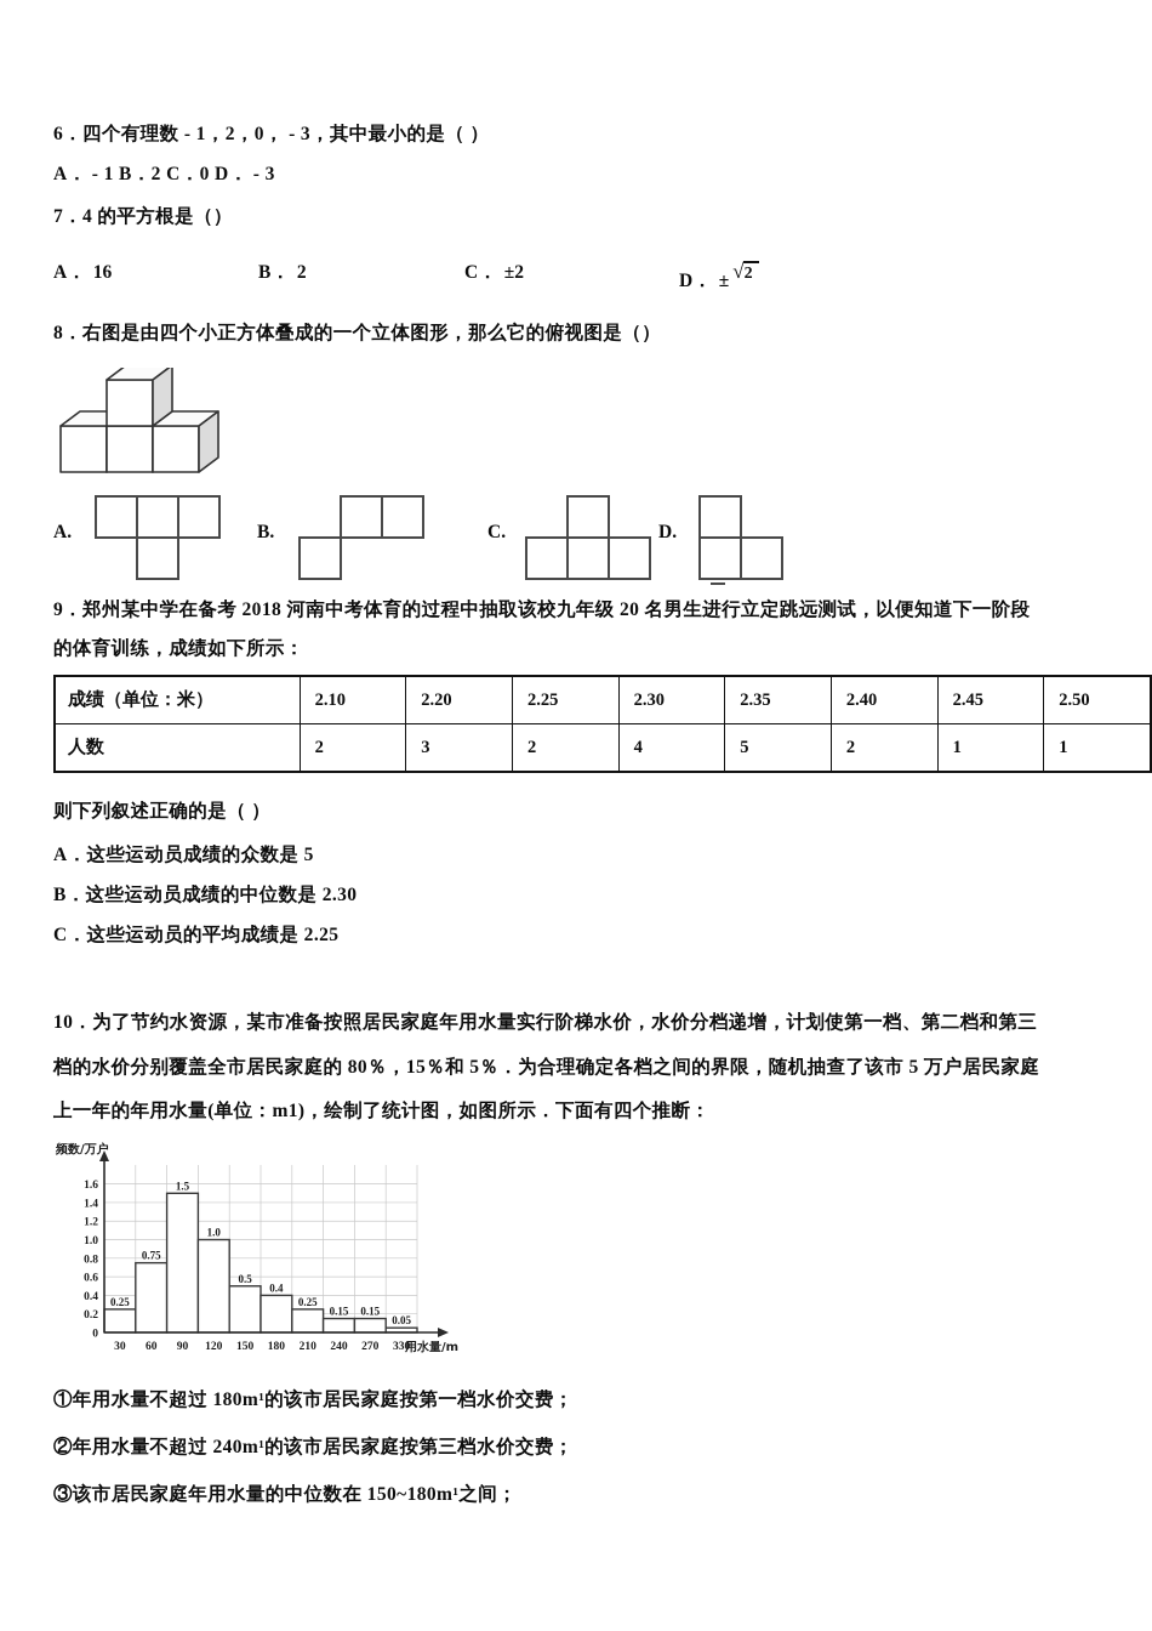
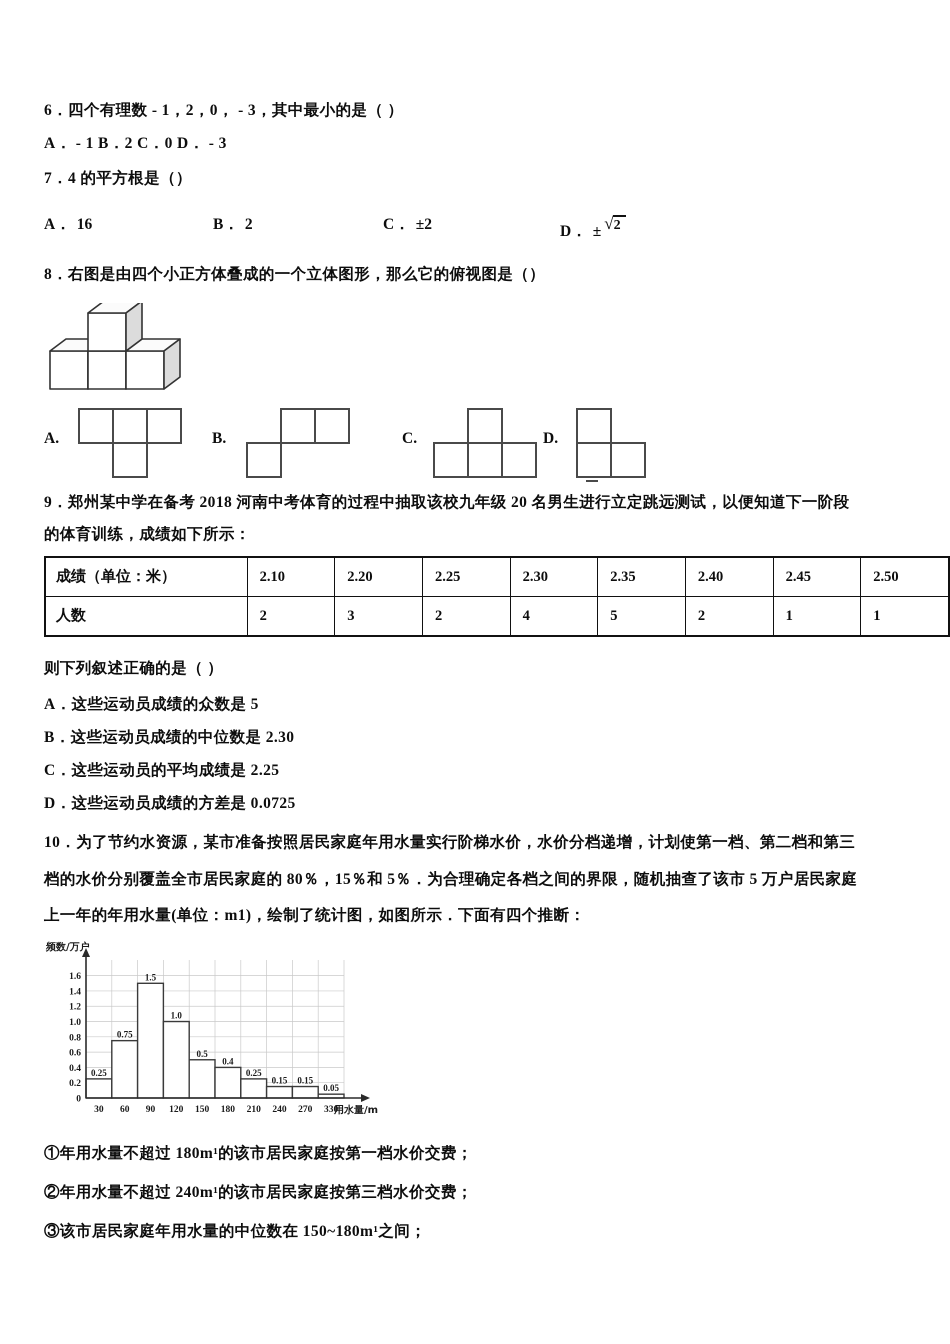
  6．四个有理数 - 1，2，0， - 3，其中最小的是（ ）
  A． - 1 B．2 C．0 D． - 3
  7．4 的平方根是（）
  A． 16
  B． 2
  C． ±2
  D． ± √2
  8．右图是由四个小正方体叠成的一个立体图形，那么它的俯视图是（）
  A.
  B.
  C.
  D.
  9．郑州某中学在备考 2018 河南中考体育的过程中抽取该校九年级 20 名男生进行立定跳远测试，以便知道下一阶段
  的体育训练，成绩如下所示：
  成绩（单位：米）	2.10	2.20	2.25	2.30	2.35	2.40	2.45	2.50
  人数	2	3	2	4	5	2	1	1
  则下列叙述正确的是（ ）
  A．这些运动员成绩的众数是 5
  B．这些运动员成绩的中位数是 2.30
  C．这些运动员的平均成绩是 2.25
+ D．这些运动员成绩的方差是 0.0725
  10．为了节约水资源，某市准备按照居民家庭年用水量实行阶梯水价，水价分档递增，计划使第一档、第二档和第三
  档的水价分别覆盖全市居民家庭的 80％，15％和 5％．为合理确定各档之间的界限，随机抽查了该市 5 万户居民家庭
  上一年的年用水量(单位：m1)，绘制了统计图，如图所示．下面有四个推断：
  频数/万户
  0.25
  0.75
  1.5
  1.0
  0.5
  0.4
  0.25
  0.15
  0.15
  0.05
  0
  0.2
  0.4
  0.6
  0.8
  1.0
  1.2
  1.4
  1.6
  30
  60
  90
  120
  150
  180
  210
  240
  270
  330
  用水量/m
  ①年用水量不超过 180m¹的该市居民家庭按第一档水价交费；
  ②年用水量不超过 240m¹的该市居民家庭按第三档水价交费；
  ③该市居民家庭年用水量的中位数在 150~180m¹之间；
